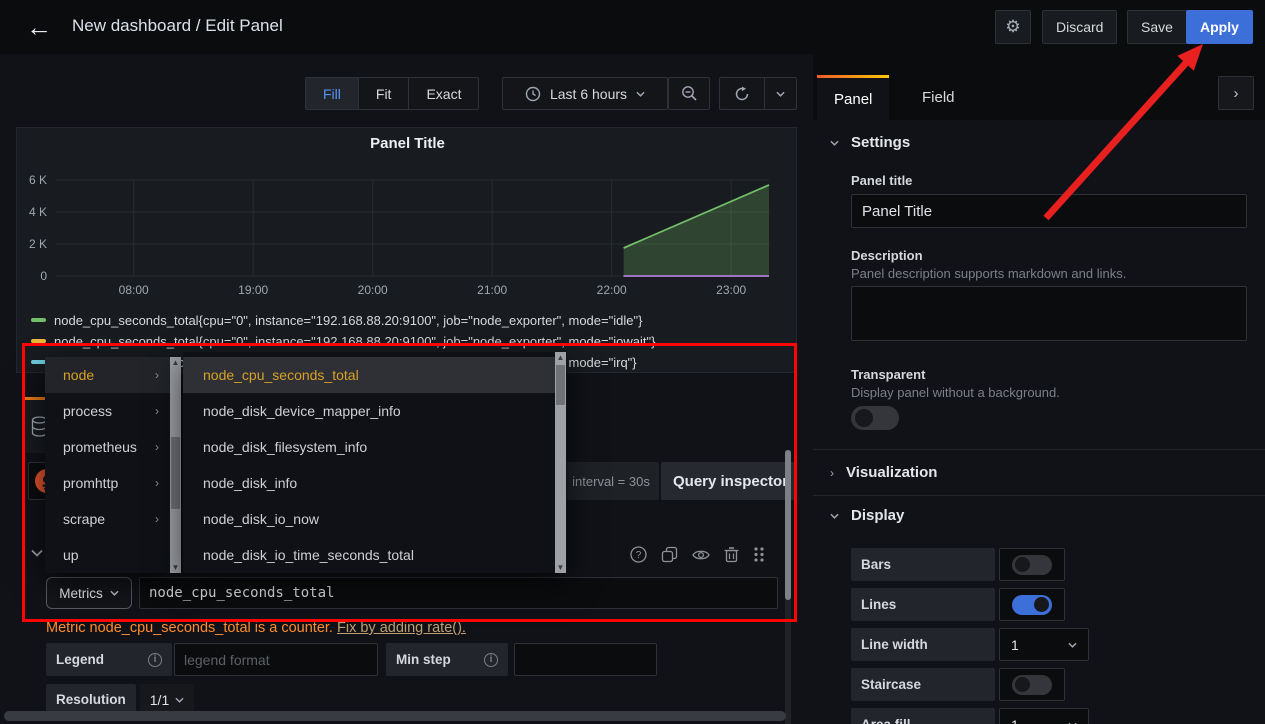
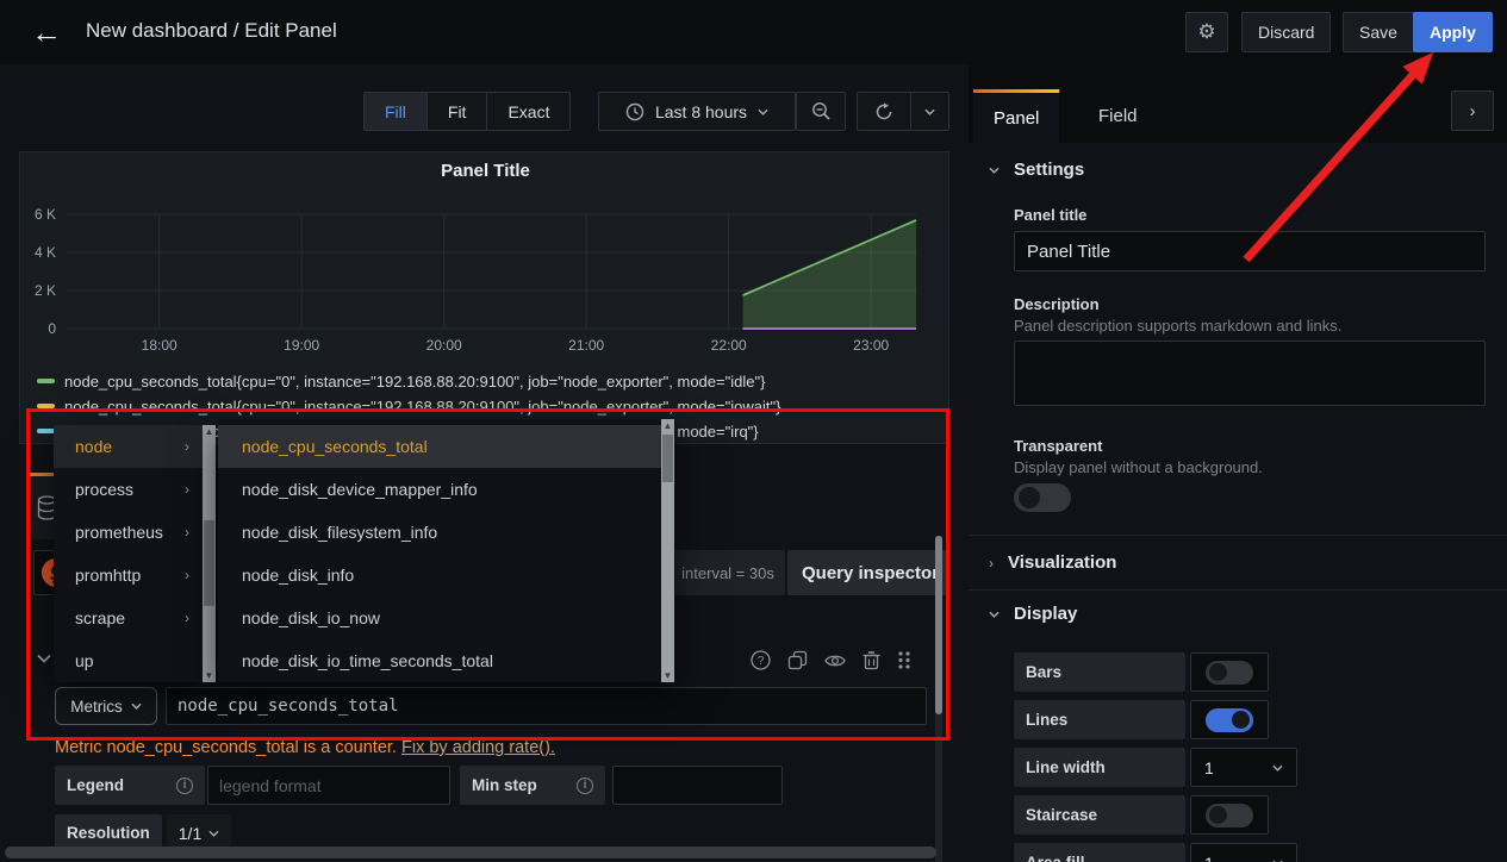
  ←
  New dashboard / Edit Panel
  ⚙
  Discard
  Save
  Apply
  Fill
  Fit
  Exact
- Last 6 hours
+ Last 8 hours
  Panel Title
  0
  2 K
  4 K
  6 K
- 08:00
+ 18:00
  19:00
  20:00
  21:00
  22:00
  23:00
  node_cpu_seconds_total{cpu="0", instance="192.168.88.20:9100", job="node_exporter", mode="idle"}
  node_cpu_seconds_total{cpu="0", instance="192.168.88.20:9100", job="node_exporter", mode="iowait"}
  interval = 30s
  Query inspecto
  ?
  Metrics
  node_cpu_seconds_total
  Metric node_cpu_seconds_total is a counter. Fix by adding rate().
  Legend
  i
  legend format
  Min step
  i
  Resolution
  1/1
  node
  ›
  process
  ›
  prometheus
  ›
  promhttp
  ›
  scrape
  ›
  up
  ▲
  ▼
  node_cpu_seconds_total
  node_disk_device_mapper_info
  node_disk_filesystem_info
  node_disk_info
  node_disk_io_now
  node_disk_io_time_seconds_total
  ▲
  ▼
  Panel
  Field
  ›
  Settings
  Panel title
  Panel Title
  Description
  Panel description supports markdown and links.
  Transparent
  Display panel without a background.
  ›
  Visualization
  Display
  Bars
  Lines
  Line width
  1
  Staircase
